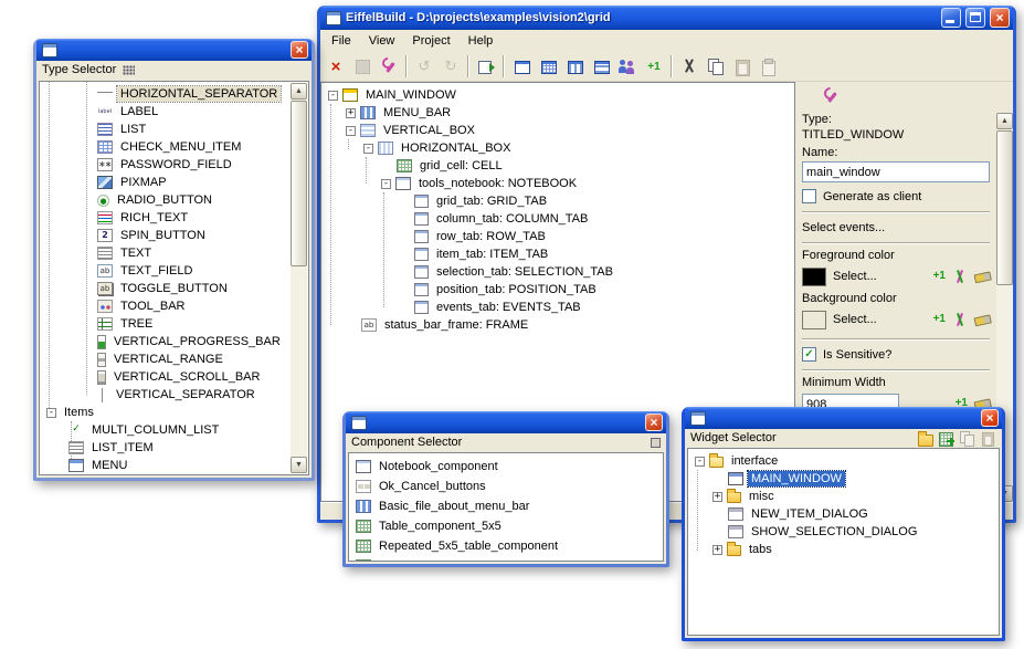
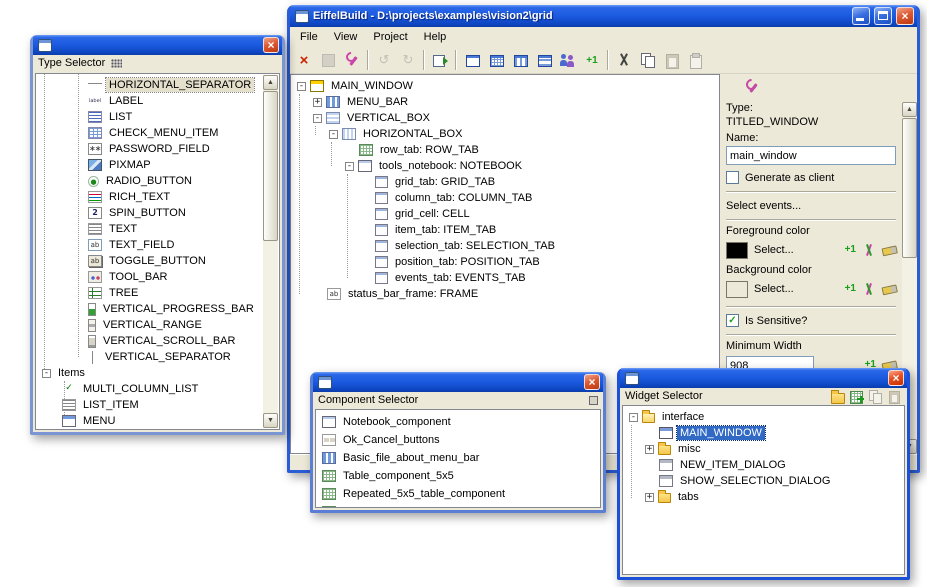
  EiffelBuild - D:\projects\examples\vision2\grid
  ×
  File
  View
  Project
  Help
  ×
  ↺
  ↻
  +1
  -
  MAIN_WINDOW
  +
  MENU_BAR
  -
  VERTICAL_BOX
  -
  HORIZONTAL_BOX
- grid_cell: CELL
+ row_tab: ROW_TAB
  -
  tools_notebook: NOTEBOOK
  grid_tab: GRID_TAB
  column_tab: COLUMN_TAB
- row_tab: ROW_TAB
+ grid_cell: CELL
  item_tab: ITEM_TAB
  selection_tab: SELECTION_TAB
  position_tab: POSITION_TAB
  events_tab: EVENTS_TAB
  ab
  status_bar_frame: FRAME
  Type:
  TITLED_WINDOW
  Name:
  main_window
  Generate as client
  Select events...
  Foreground color
  Select...
  +1
  Background color
  Select...
  +1
  ✓
  Is Sensitive?
  Minimum Width
  908
  +1
  ×
  Type Selector
  HORIZONTAL_SEPARATOR
  LABEL
  LIST
  CHECK_MENU_ITEM
  PASSWORD_FIELD
  PIXMAP
  ●
  RADIO_BUTTON
  RICH_TEXT
  2
  SPIN_BUTTON
  TEXT
  ab
  TEXT_FIELD
  ab
  TOGGLE_BUTTON
  TOOL_BAR
  TREE
  VERTICAL_PROGRESS_BAR
  VERTICAL_RANGE
  VERTICAL_SCROLL_BAR
  VERTICAL_SEPARATOR
  -
  Items
  ✓
  MULTI_COLUMN_LIST
  LIST_ITEM
  MENU
  ×
  Component Selector
  Notebook_component
  Ok_Cancel_buttons
  Basic_file_about_menu_bar
  Table_component_5x5
  Repeated_5x5_table_component
  ×
  Widget Selector
  -
  interface
  MAIN_WINDOW
  +
  misc
  NEW_ITEM_DIALOG
  SHOW_SELECTION_DIALOG
  +
  tabs
